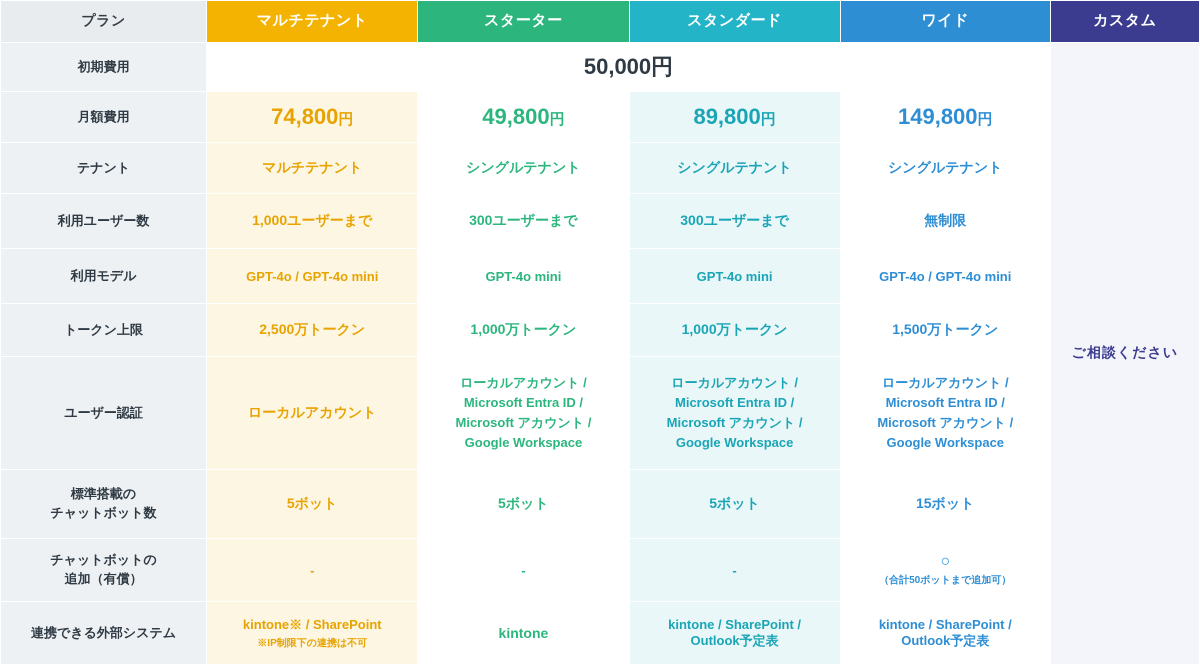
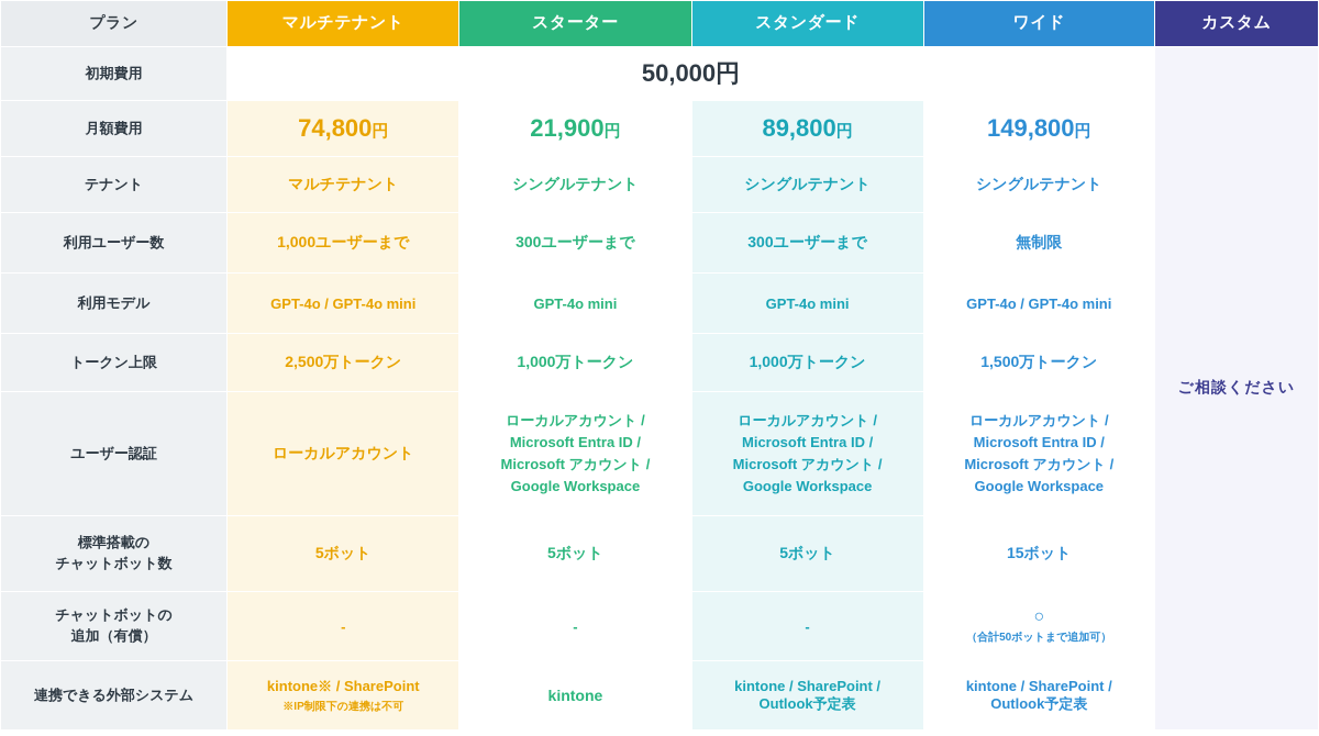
  プラン	マルチテナント	スターター	スタンダード	ワイド	カスタム
  初期費用	50,000円	ご相談ください
- 月額費用	74,800円	49,800円	89,800円	149,800円
+ 月額費用	74,800円	21,900円	89,800円	149,800円
  テナント	マルチテナント	シングルテナント	シングルテナント	シングルテナント
  利用ユーザー数	1,000ユーザーまで	300ユーザーまで	300ユーザーまで	無制限
  利用モデル	GPT-4o / GPT-4o mini	GPT-4o mini	GPT-4o mini	GPT-4o / GPT-4o mini
  トークン上限	2,500万トークン	1,000万トークン	1,000万トークン	1,500万トークン
  ユーザー認証	ローカルアカウント	ローカルアカウント / Microsoft Entra ID / Microsoft アカウント / Google Workspace	ローカルアカウント / Microsoft Entra ID / Microsoft アカウント / Google Workspace	ローカルアカウント / Microsoft Entra ID / Microsoft アカウント / Google Workspace
  標準搭載の チャットボット数	5ボット	5ボット	5ボット	15ボット
  チャットボットの 追加（有償）	-	-	-	○ （合計50ボットまで追加可）
  連携できる外部システム	kintone※ / SharePoint ※IP制限下の連携は不可	kintone	kintone / SharePoint / Outlook予定表	kintone / SharePoint / Outlook予定表
